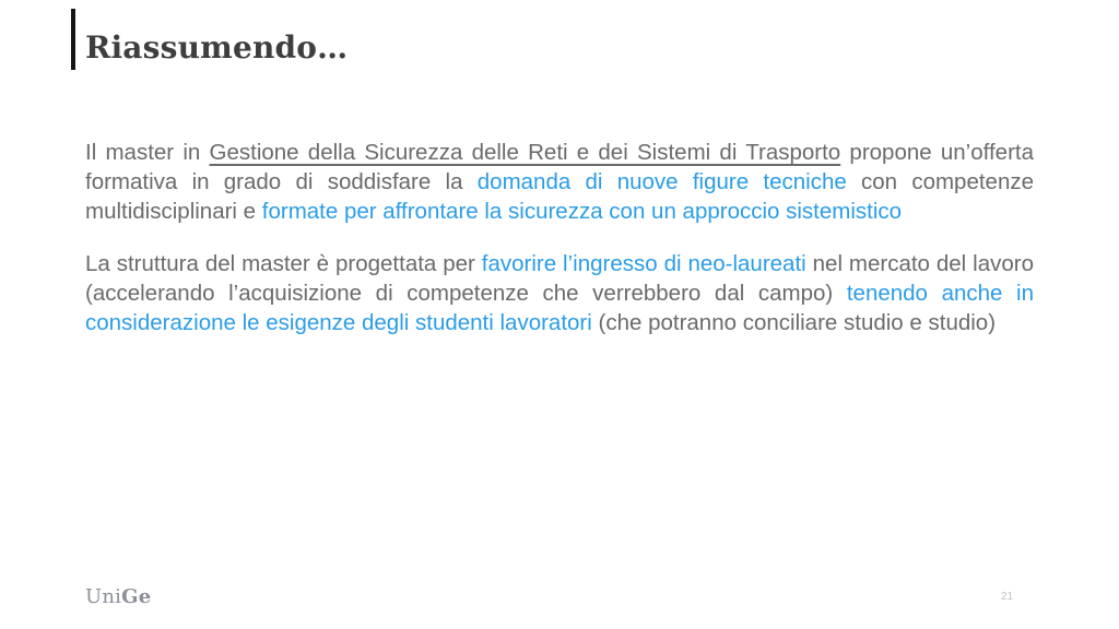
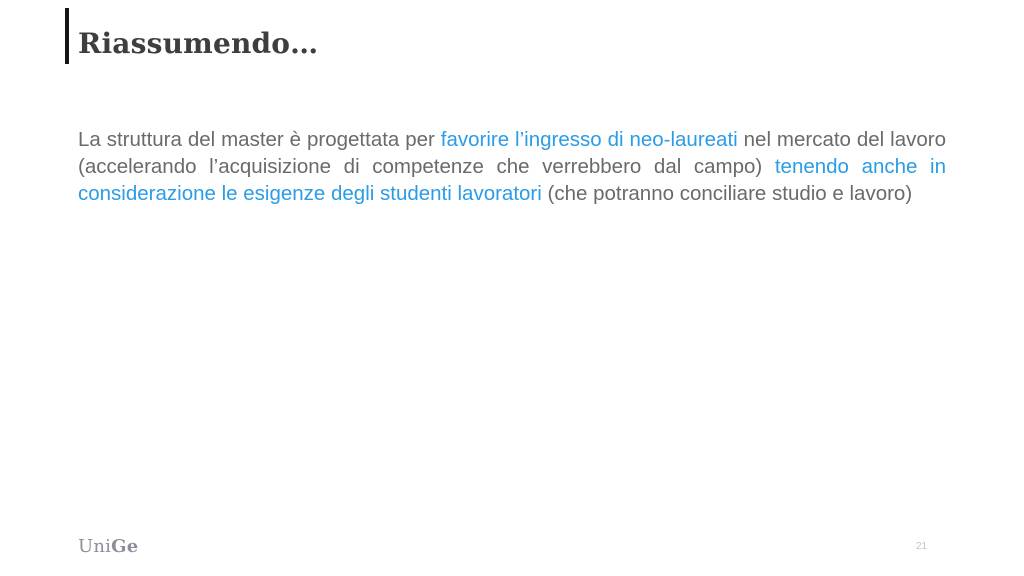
  Riassumendo…
- Il master in Gestione della Sicurezza delle Reti e dei Sistemi di Trasporto propone un’offerta formativa in grado di soddisfare la domanda di nuove figure tecniche con competenze multidisciplinari e formate per affrontare la sicurezza con un approccio sistemistico
- La struttura del master è progettata per favorire l’ingresso di neo-laureati nel mercato del lavoro (accelerando l’acquisizione di competenze che verrebbero dal campo) tenendo anche in considerazione le esigenze degli studenti lavoratori (che potranno conciliare studio e studio)
+ La struttura del master è progettata per favorire l’ingresso di neo-laureati nel mercato del lavoro (accelerando l’acquisizione di competenze che verrebbero dal campo) tenendo anche in considerazione le esigenze degli studenti lavoratori (che potranno conciliare studio e lavoro)
  UniGe
  21
